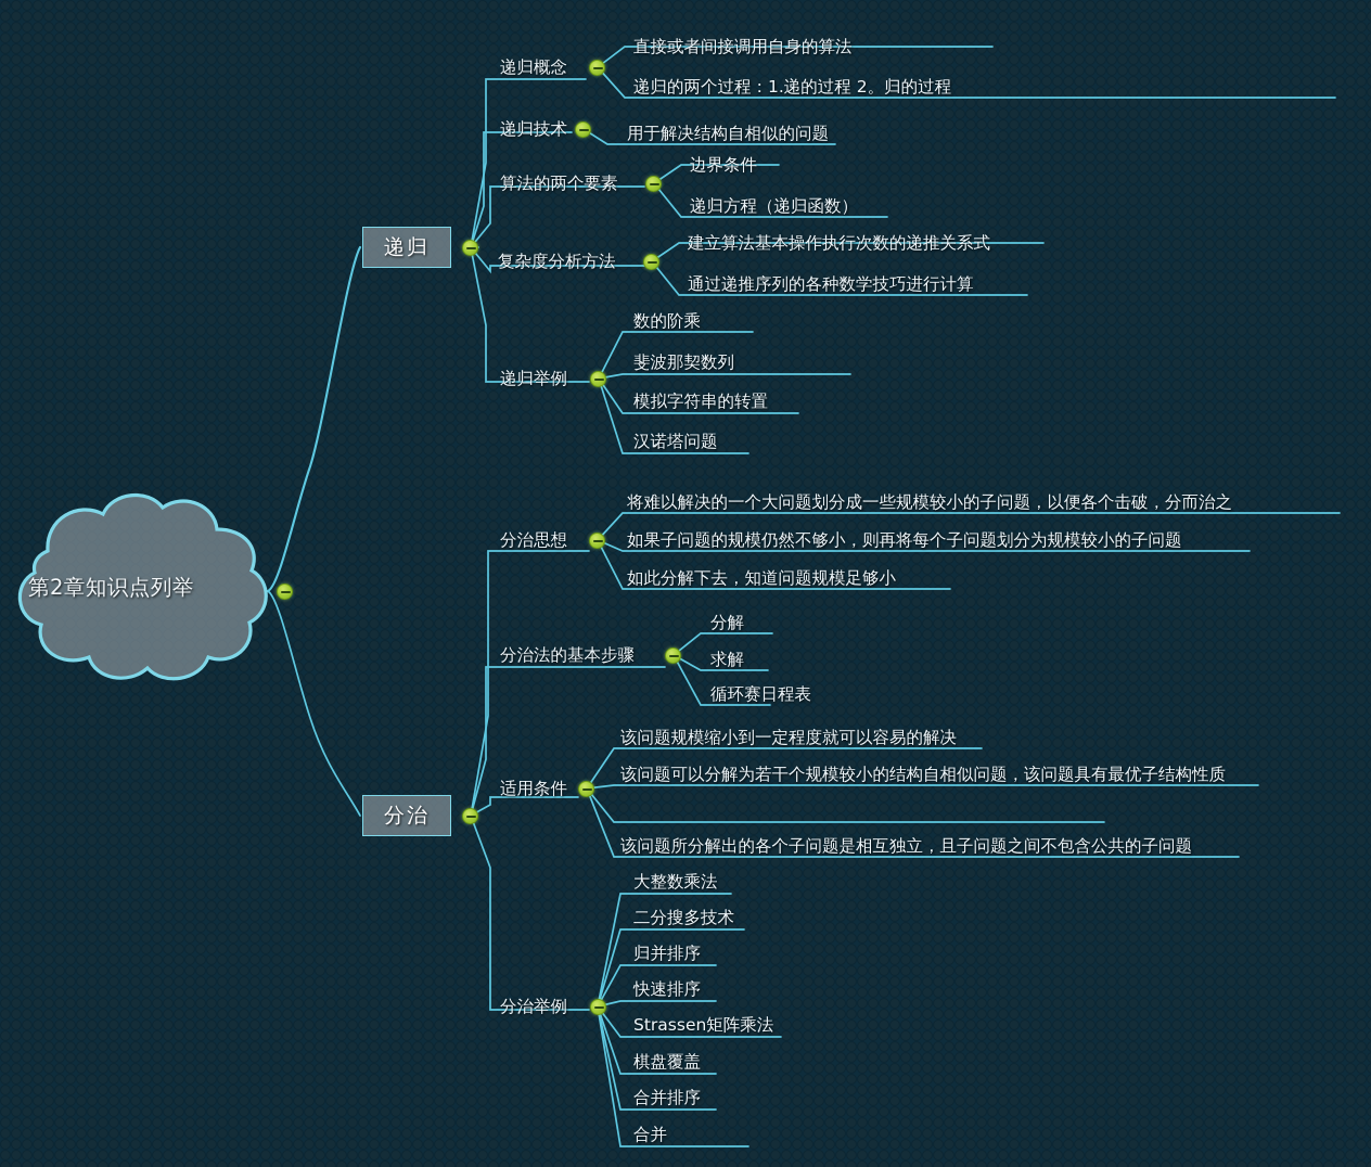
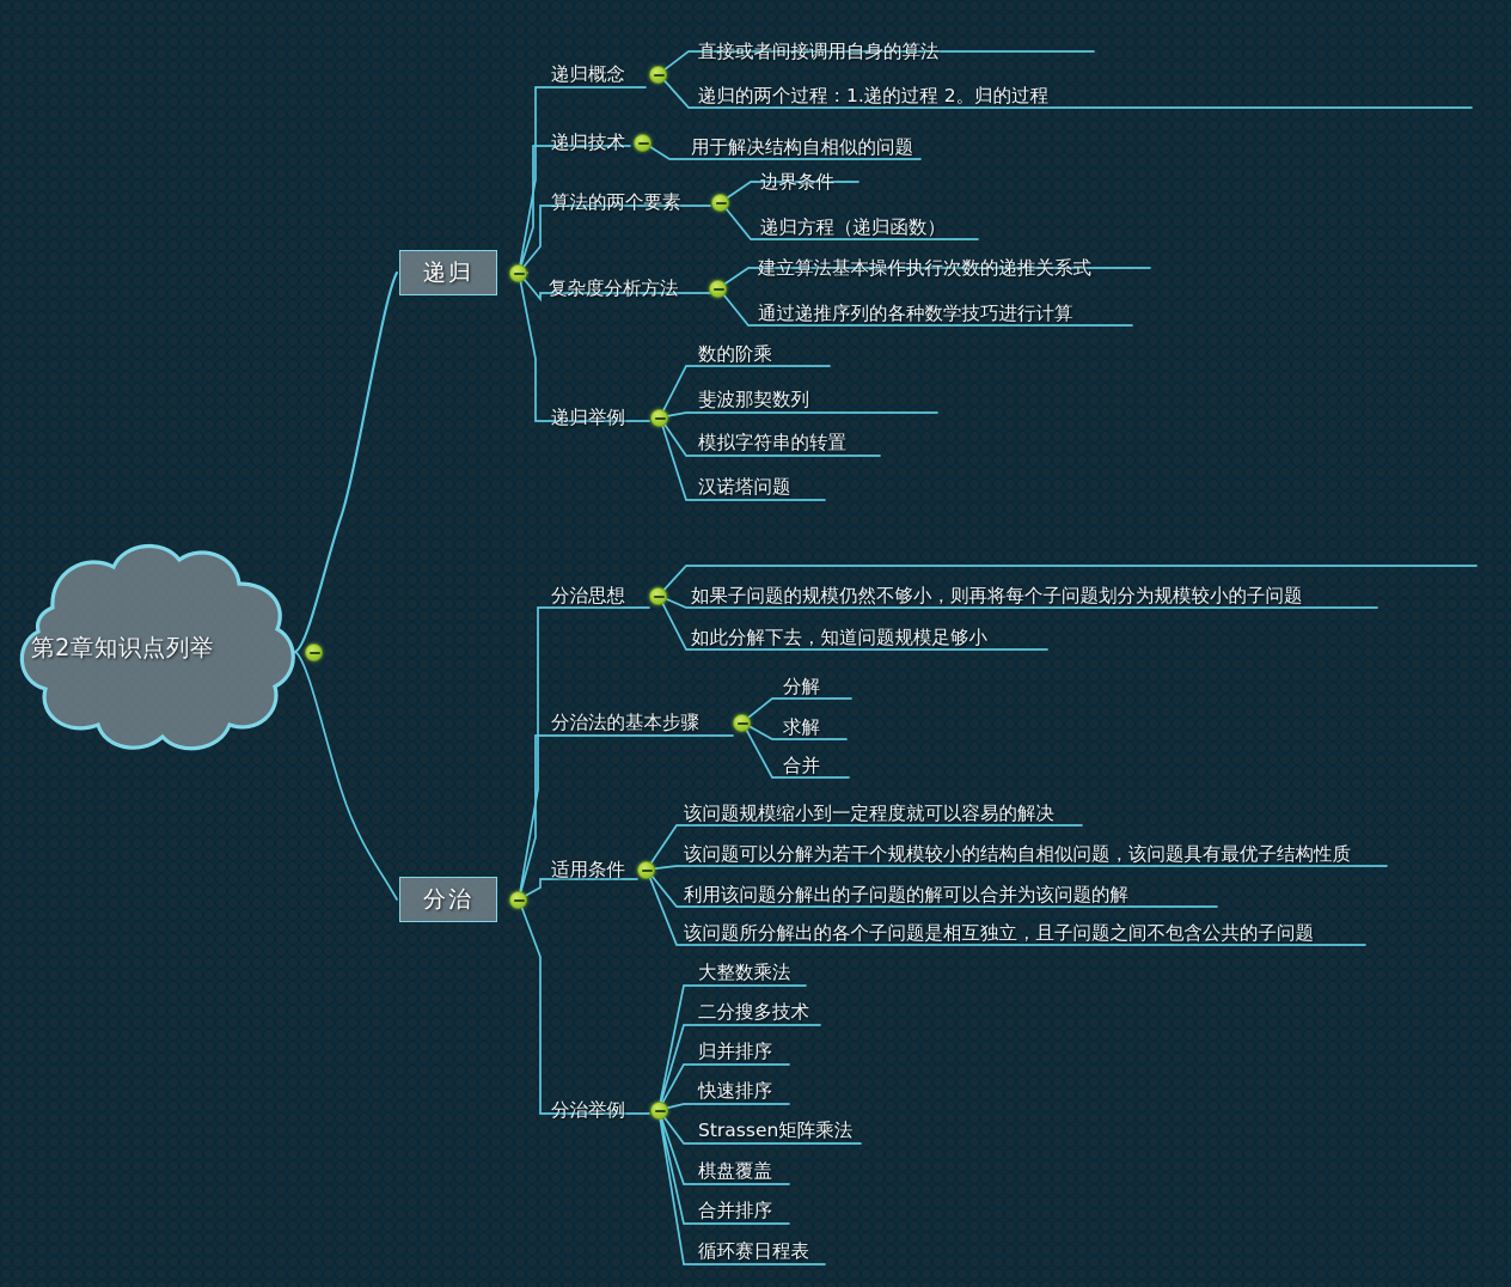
  第2章知识点列举
  递归
  分治
  递归概念
  递归技术
  算法的两个要素
  复杂度分析方法
  递归举例
  直接或者间接调用自身的算法
  递归的两个过程：1.递的过程 2。归的过程
  用于解决结构自相似的问题
  边界条件
  递归方程（递归函数）
  建立算法基本操作执行次数的递推关系式
  通过递推序列的各种数学技巧进行计算
  数的阶乘
  斐波那契数列
  模拟字符串的转置
  汉诺塔问题
  分治思想
  分治法的基本步骤
  适用条件
  分治举例
- 将难以解决的一个大问题划分成一些规模较小的子问题，以便各个击破，分而治之
  如果子问题的规模仍然不够小，则再将每个子问题划分为规模较小的子问题
  如此分解下去，知道问题规模足够小
  分解
  求解
- 循环赛日程表
+ 合并
  该问题规模缩小到一定程度就可以容易的解决
  该问题可以分解为若干个规模较小的结构自相似问题，该问题具有最优子结构性质
+ 利用该问题分解出的子问题的解可以合并为该问题的解
  该问题所分解出的各个子问题是相互独立，且子问题之间不包含公共的子问题
  大整数乘法
  二分搜多技术
  归并排序
  快速排序
  Strassen矩阵乘法
  棋盘覆盖
  合并排序
- 合并
+ 循环赛日程表
